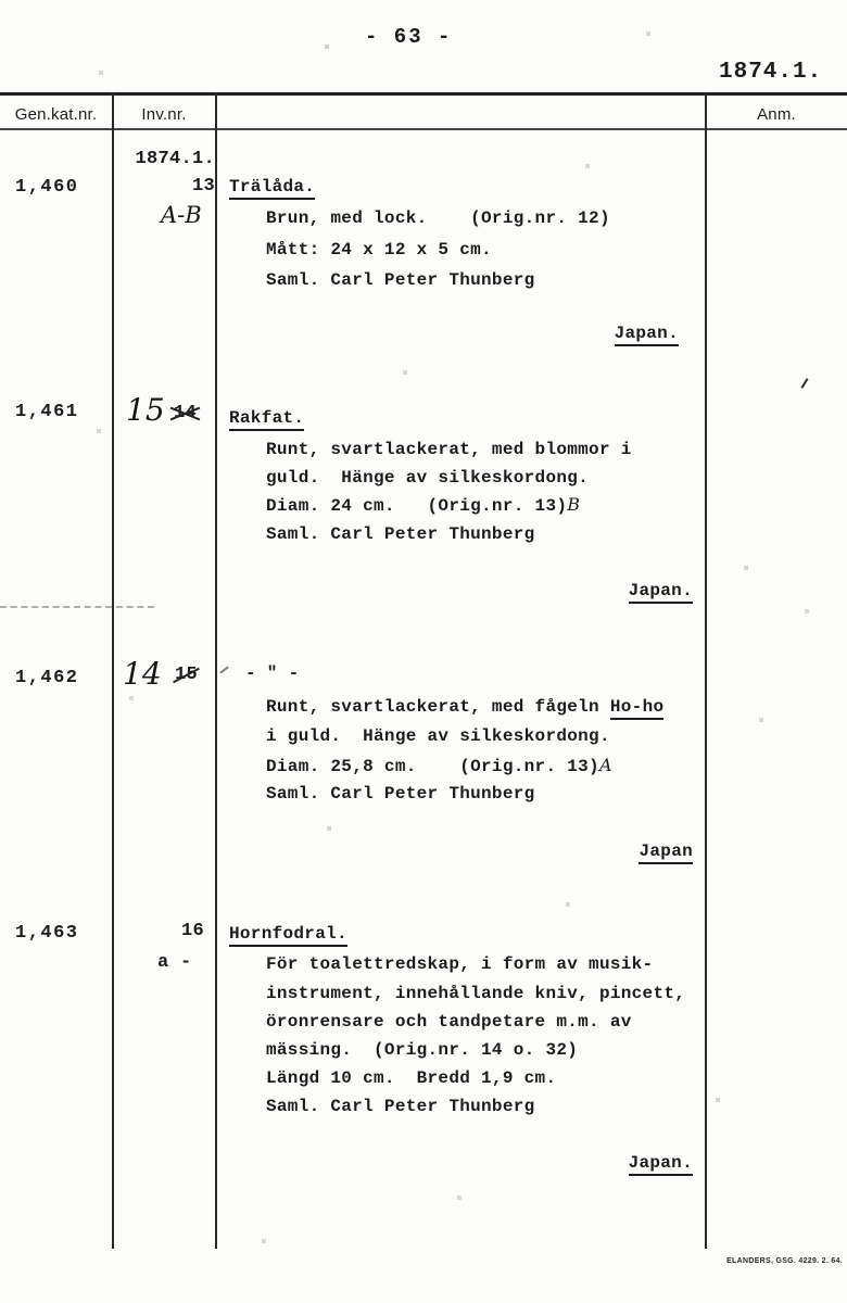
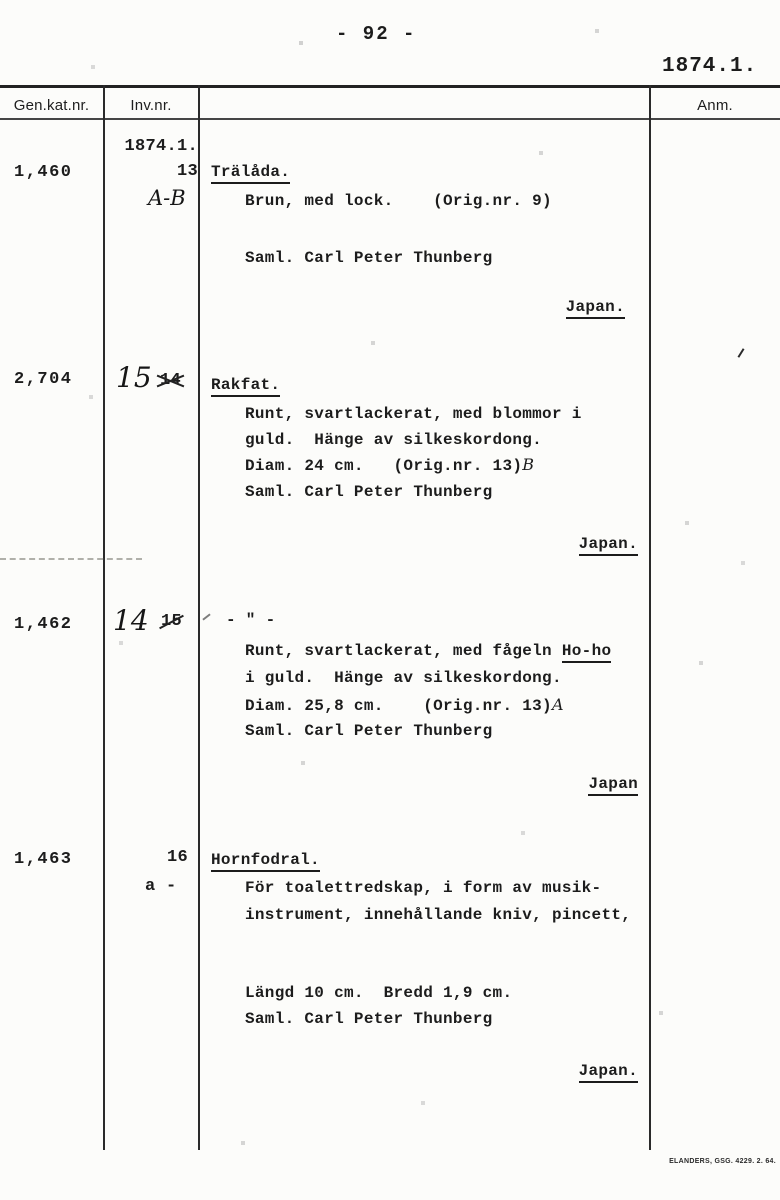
- - 63 -
+ - 92 -
  1874.1.
  Gen.kat.nr.
  Inv.nr.
  Anm.
  1,460
  1874.1.
  13
  A-B
  Trälåda.
- Brun, med lock. (Orig.nr. 12)
+ Brun, med lock. (Orig.nr. 9)
- Mått: 24 x 12 x 5 cm.
  Saml. Carl Peter Thunberg
  Japan.
- 1,461
+ 2,704
  15
  14
  Rakfat.
  Runt, svartlackerat, med blommor i
  guld. Hänge av silkeskordong.
  Diam. 24 cm. (Orig.nr. 13)B
  Saml. Carl Peter Thunberg
  Japan.
  1,462
  14
  15
  - " -
  Runt, svartlackerat, med fågeln Ho-ho
  i guld. Hänge av silkeskordong.
  Diam. 25,8 cm. (Orig.nr. 13)A
  Saml. Carl Peter Thunberg
  Japan
  1,463
  16
  a -
  Hornfodral.
  För toalettredskap, i form av musik-
  instrument, innehållande kniv, pincett,
- öronrensare och tandpetare m.m. av
- mässing. (Orig.nr. 14 o. 32)
  Längd 10 cm. Bredd 1,9 cm.
  Saml. Carl Peter Thunberg
  Japan.
